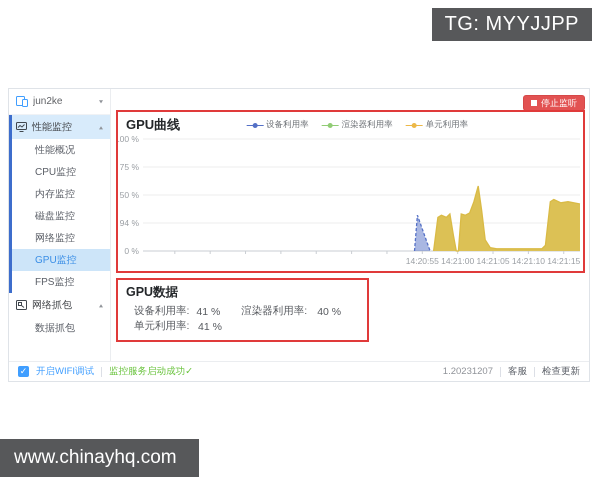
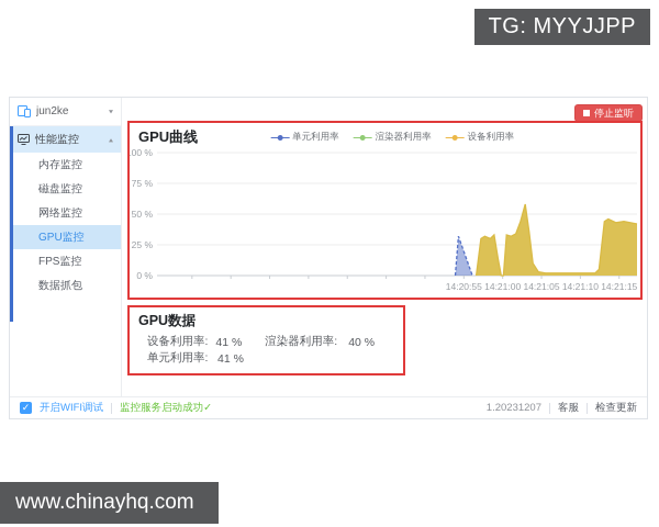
  TG: MYYJJPP
  jun2ke
  性能监控
- 性能概况
- CPU监控
  内存监控
  磁盘监控
  网络监控
  GPU监控
  FPS监控
- 网络抓包
  数据抓包
  停止监听
  GPU曲线
- 设备利用率
+ 单元利用率
  渲染器利用率
- 单元利用率
+ 设备利用率
  0 %
- 94 %
+ 25 %
  50 %
  75 %
  100 %
  14:20:55
  14:21:00
  14:21:05
  14:21:10
  14:21:15
  GPU数据
  设备利用率:
  41 %
  渲染器利用率:
  40 %
  单元利用率:
  41 %
  ✓
  开启WIFI调试
  监控服务启动成功✓
  1.20231207
  客服
  检查更新
  www.chinayhq.com
